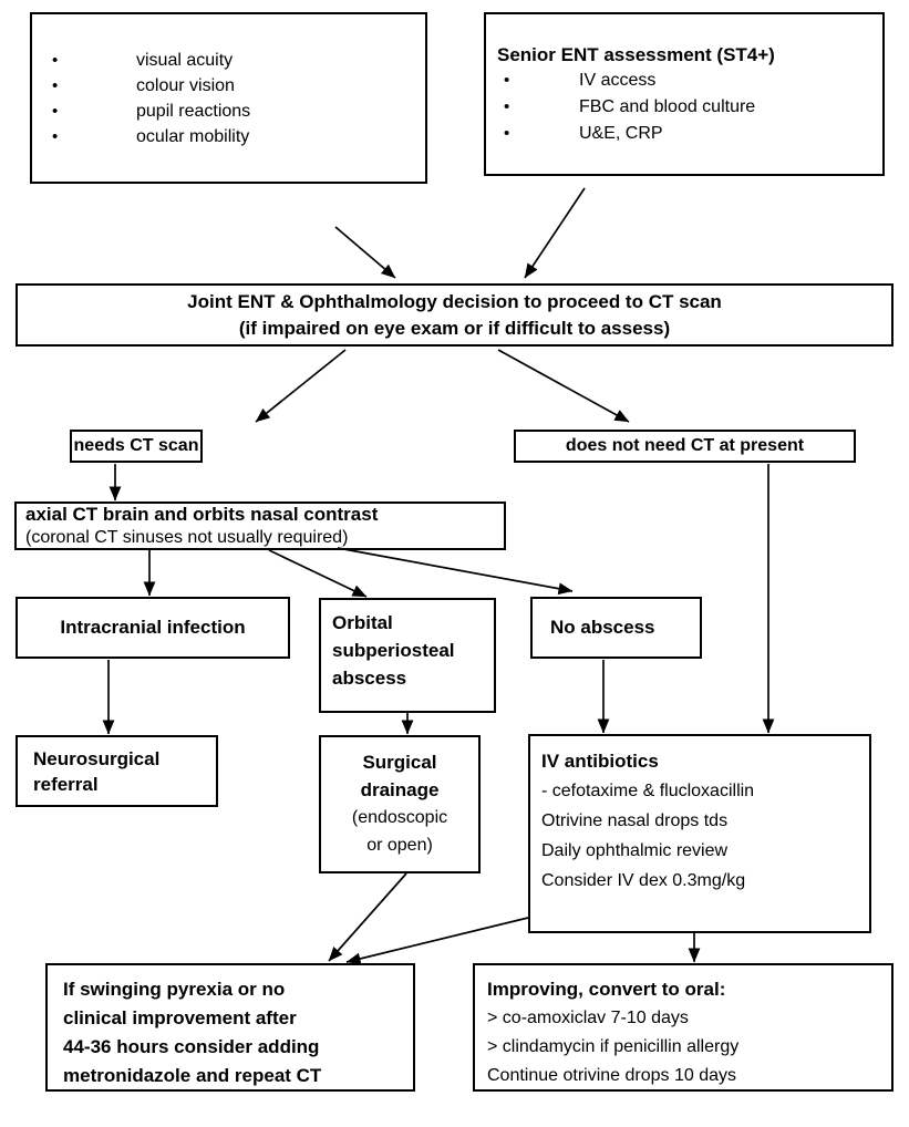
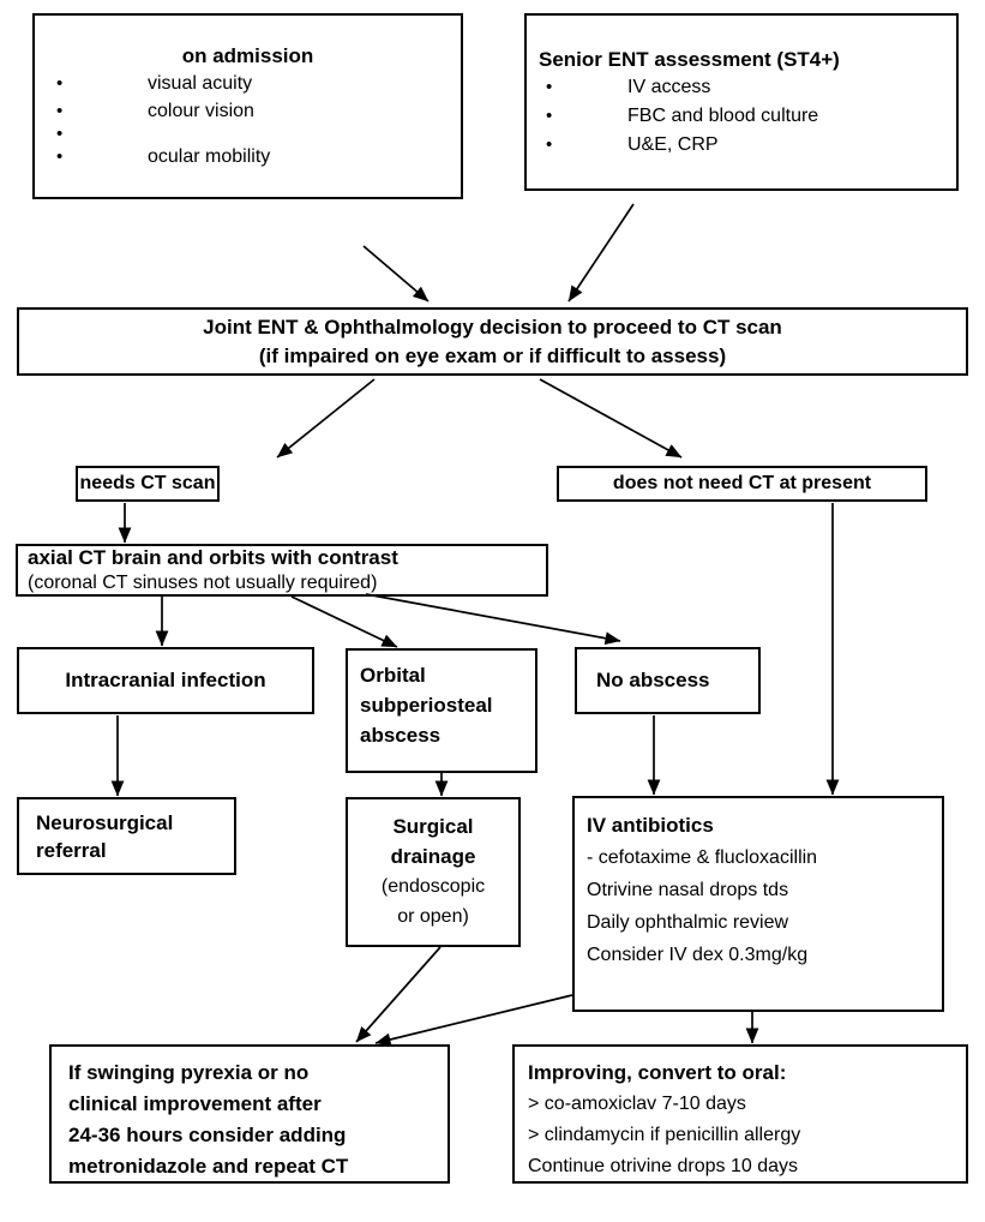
+ on admission
  •
  visual acuity
  •
  colour vision
  •
- pupil reactions
  •
  ocular mobility
  Senior ENT assessment (ST4+)
  •
  IV access
  •
  FBC and blood culture
  •
  U&E, CRP
  Joint ENT & Ophthalmology decision to proceed to CT scan
  (if impaired on eye exam or if difficult to assess)
  needs CT scan
  does not need CT at present
- axial CT brain and orbits nasal contrast
+ axial CT brain and orbits with contrast
  (coronal CT sinuses not usually required)
  Intracranial infection
  Orbital
  subperiosteal
  abscess
  No abscess
  Neurosurgical
  referral
  Surgical
  drainage
  (endoscopic
  or open)
  IV antibiotics
  - cefotaxime & flucloxacillin
  Otrivine nasal drops tds
  Daily ophthalmic review
  Consider IV dex 0.3mg/kg
  If swinging pyrexia or no
  clinical improvement after
- 44-36 hours consider adding
+ 24-36 hours consider adding
  metronidazole and repeat CT
  Improving, convert to oral:
  > co-amoxiclav 7-10 days
  > clindamycin if penicillin allergy
  Continue otrivine drops 10 days
